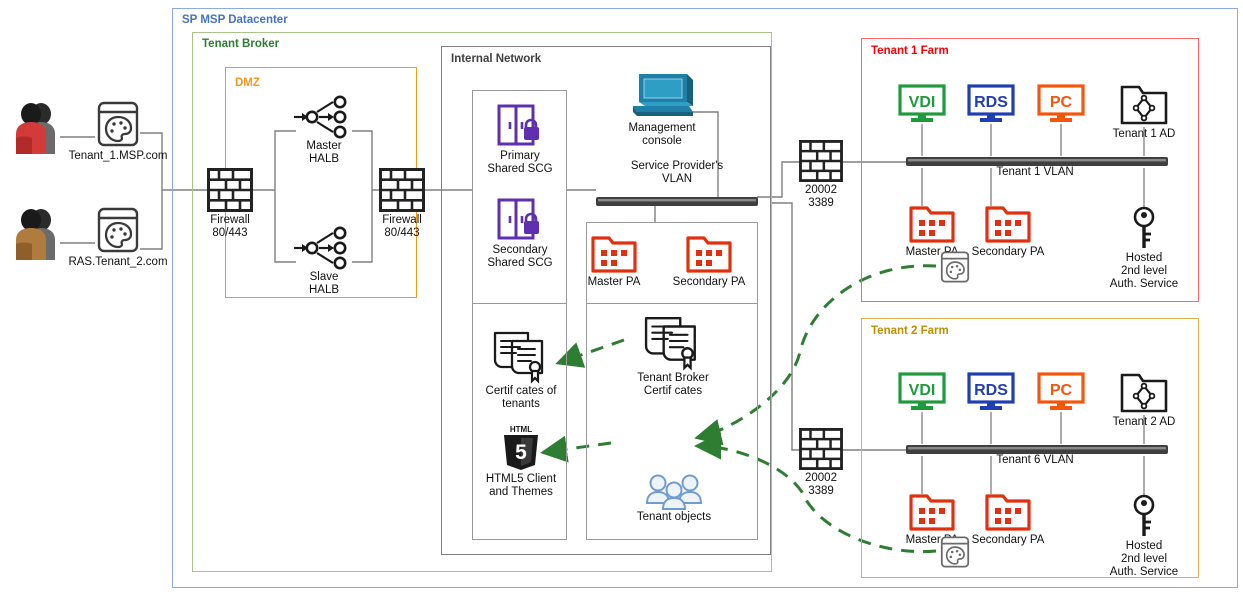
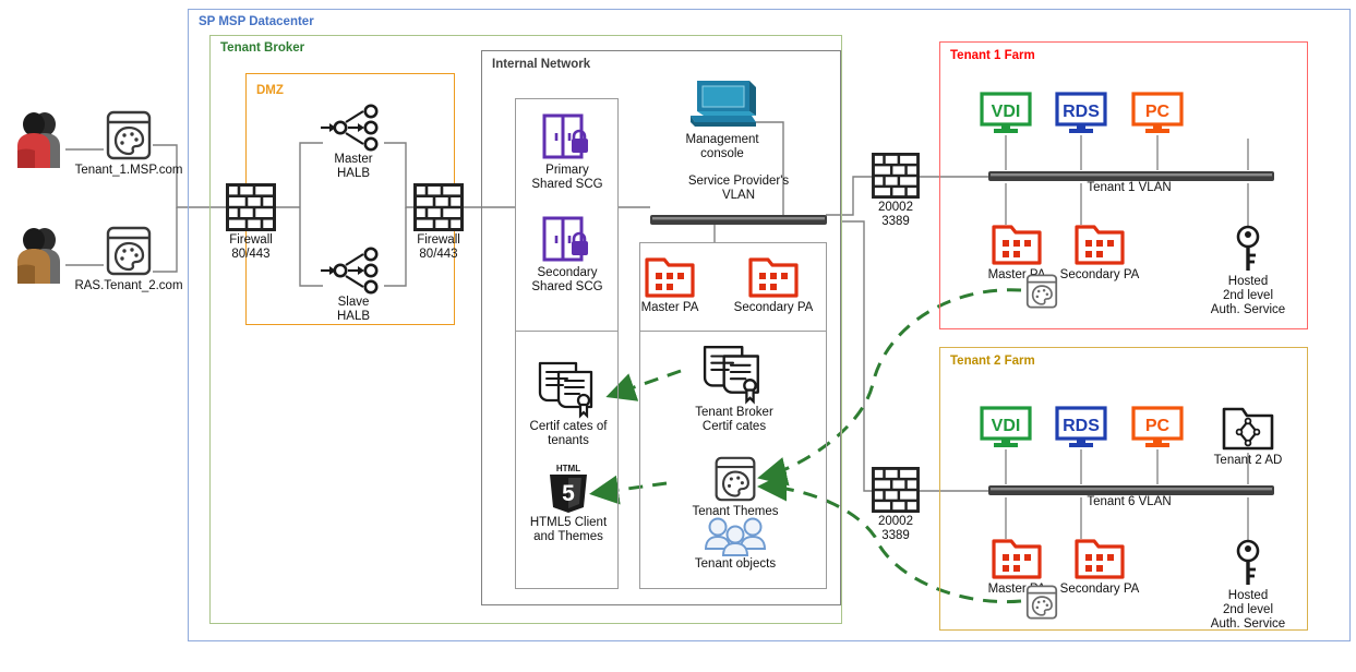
  SP MSP Datacenter
  Tenant Broker
  DMZ
  Internal Network
  Tenant 1 Farm
  Tenant 2 Farm
  Tenant_1.MSP.com
  RAS.Tenant_2.com
  Firewall
  80/443
  Firewall
  80/443
  20002
  3389
  20002
  3389
  Master
  HALB
  Slave
  HALB
  Primary
  Shared SCG
  Secondary
  Shared SCG
  Certif cates of
  tenants
  HTML
  5
  HTML5 Client
  and Themes
  Management
  console
  Service Provider's
  VLAN
  Master PA
  Secondary PA
  Tenant Broker
  Certif cates
+ Tenant Themes
  Tenant objects
  VDI
  RDS
  PC
- Tenant 1 AD
  Tenant 1 VLAN
  Master
  Secondary PA
  Hosted
  2nd level
  Auth. Service
  VDI
  RDS
  PC
  Tenant 2 AD
  Tenant 6 VLAN
  Master
  Secondary PA
  Hosted
  2nd level
  Auth. Service
